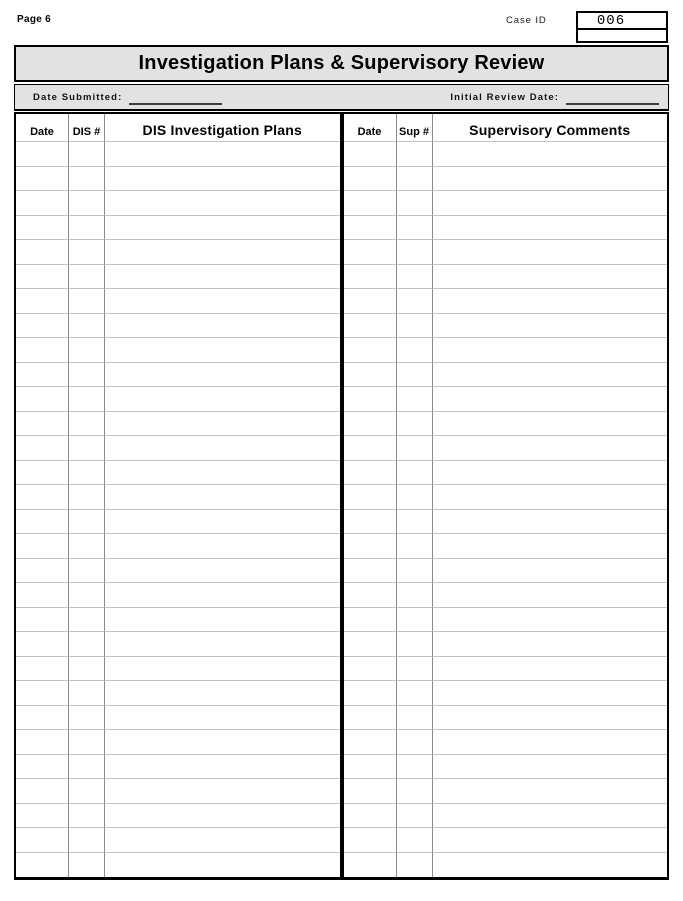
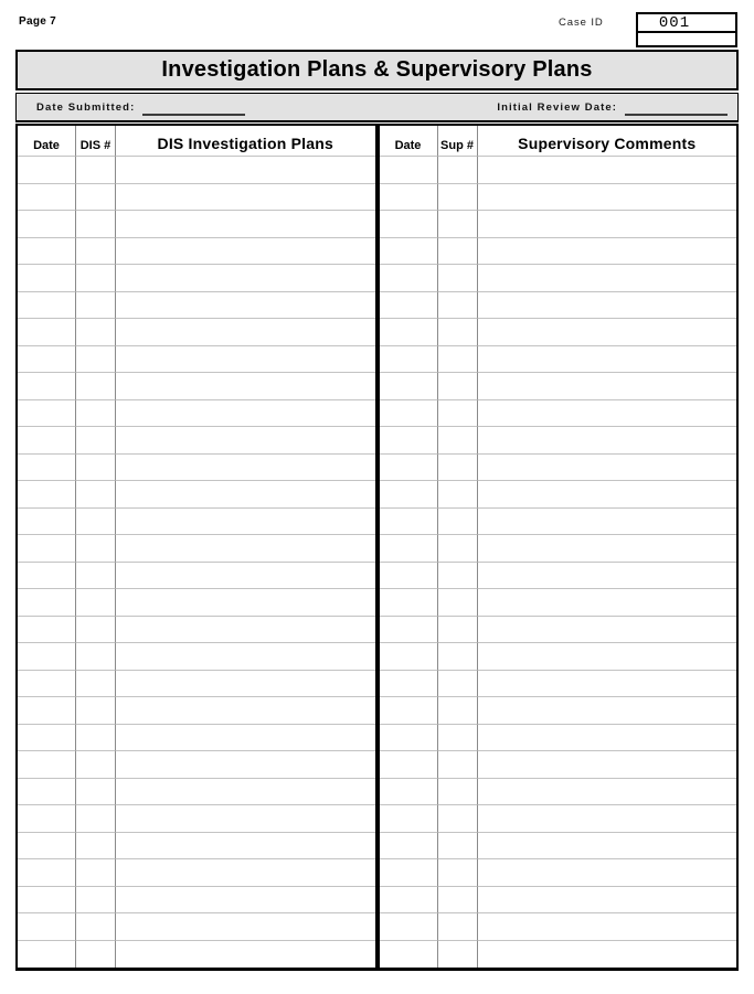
- Page 6
+ Page 7
  Case ID
- 006
+ 001
- Investigation Plans & Supervisory Review
+ Investigation Plans & Supervisory Plans
  Date Submitted:
  Initial Review Date:
  Date
  DIS #
  DIS Investigation Plans
  Date
  Sup #
  Supervisory Comments
